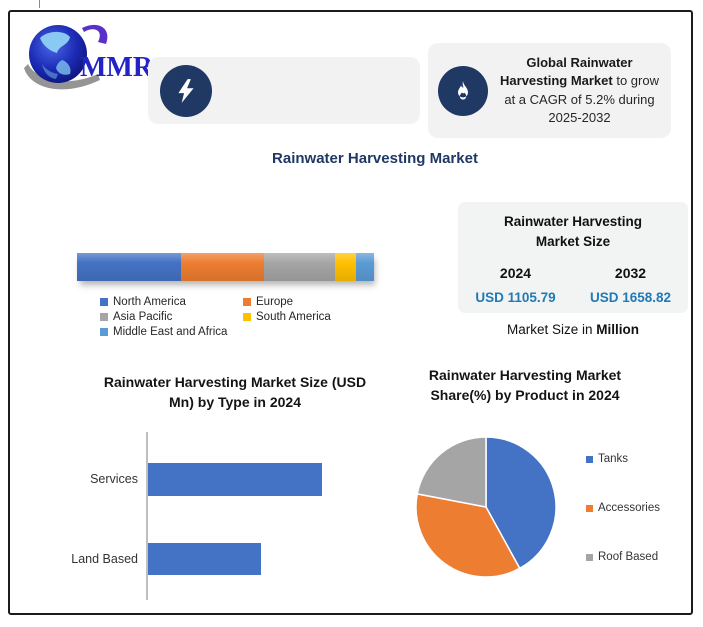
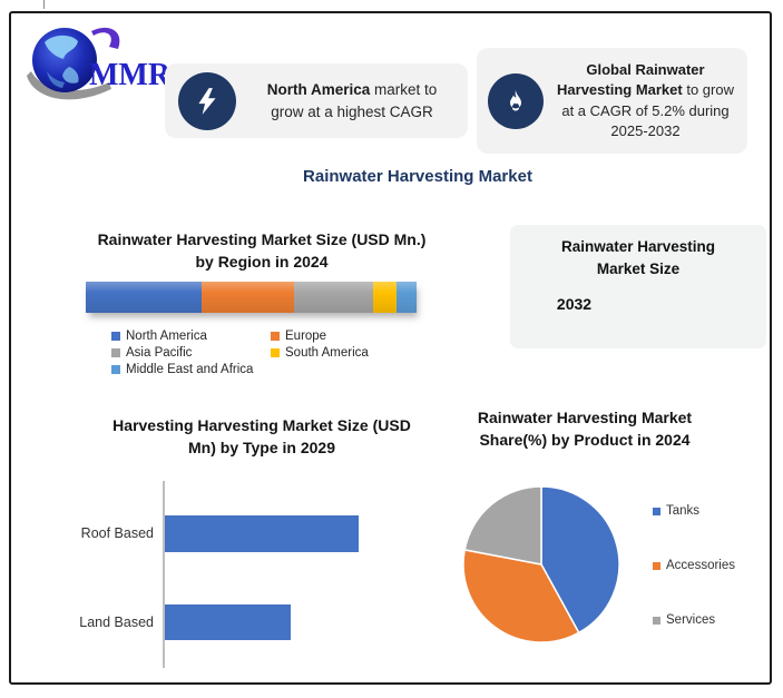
  MMR
+ North America market to grow at a highest CAGR
  Global Rainwater Harvesting Market to grow at a CAGR of 5.2% during 2025-2032
  Rainwater Harvesting Market
+ Rainwater Harvesting Market Size (USD Mn.)
+ by Region in 2024
  North America
  Europe
  Asia Pacific
  South America
  Middle East and Africa
  Rainwater Harvesting
  Market Size
- 2024
  2032
- USD 1105.79
- USD 1658.82
- Market Size in Million
- Rainwater Harvesting Market Size (USD
+ Harvesting Harvesting Market Size (USD
- Mn) by Type in 2024
+ Mn) by Type in 2029
- Services
+ Roof Based
  Land Based
  Rainwater Harvesting Market
  Share(%) by Product in 2024
  Tanks
  Accessories
- Roof Based
+ Services
